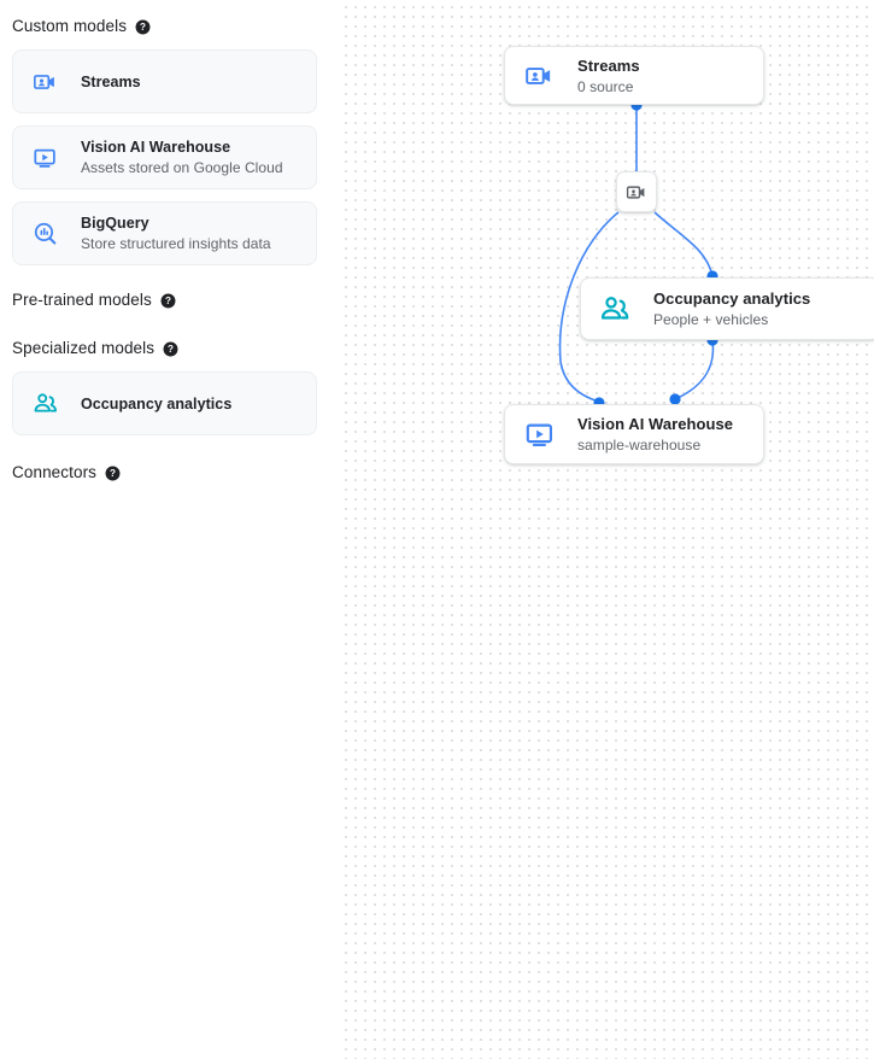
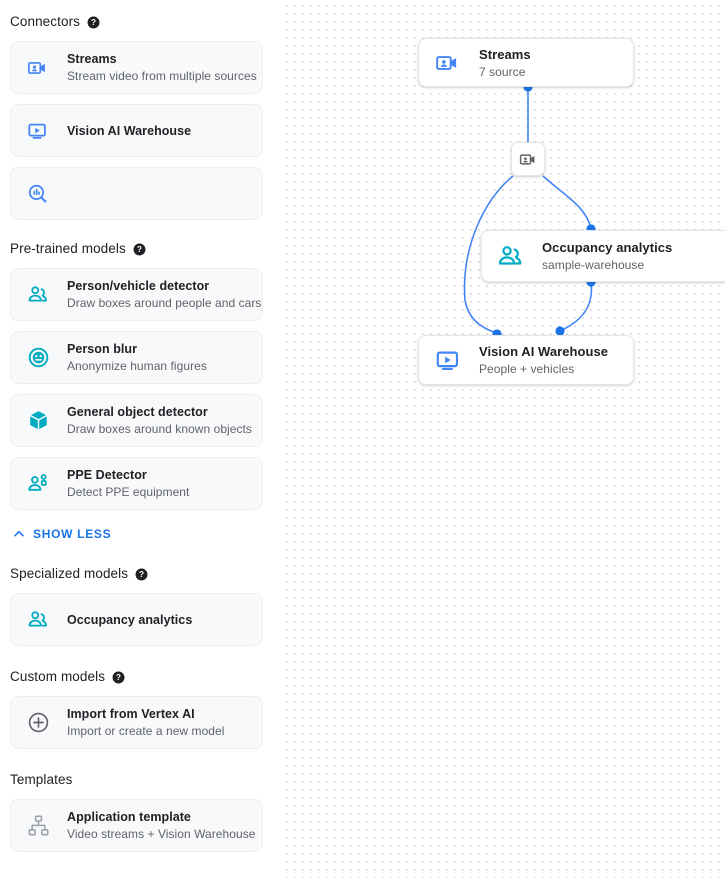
- Custom models
+ Connectors
  ?
  Streams
+ Stream video from multiple sources
  Vision AI Warehouse
- Assets stored on Google Cloud
- BigQuery
- Store structured insights data
  Pre-trained models
  ?
+ Person/vehicle detector
+ Draw boxes around people and cars
+ Person blur
+ Anonymize human figures
+ General object detector
+ Draw boxes around known objects
+ PPE Detector
+ Detect PPE equipment
+ SHOW LESS
  Specialized models
  ?
  Occupancy analytics
- Connectors
+ Custom models
  ?
+ Import from Vertex AI
+ Import or create a new model
+ Templates
+ Application template
+ Video streams + Vision Warehouse
  Streams
- 0 source
+ 7 source
  Occupancy analytics
- People + vehicles
+ sample-warehouse
  Vision AI Warehouse
- sample-warehouse
+ People + vehicles
